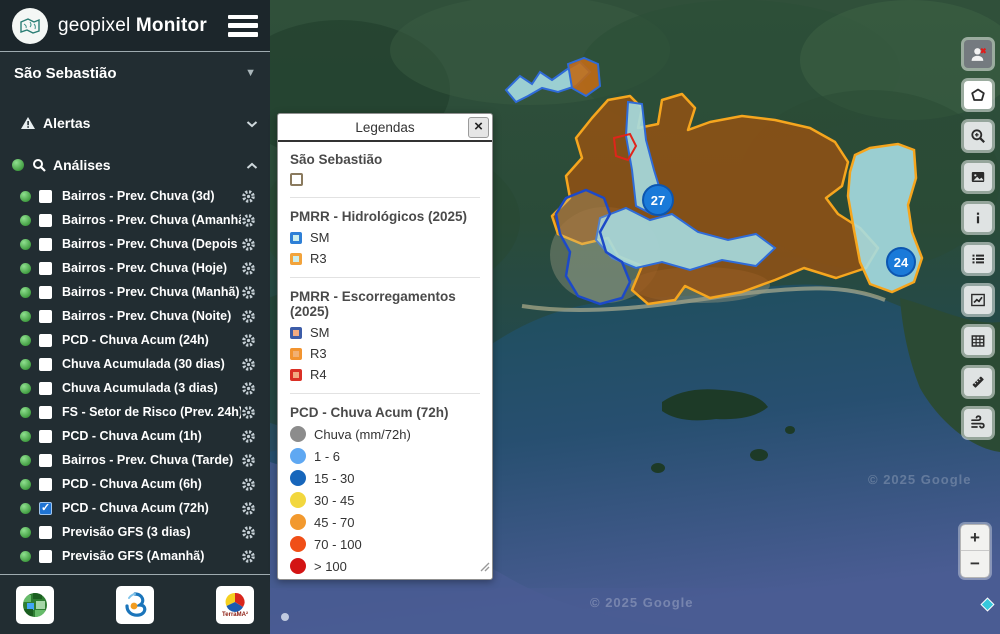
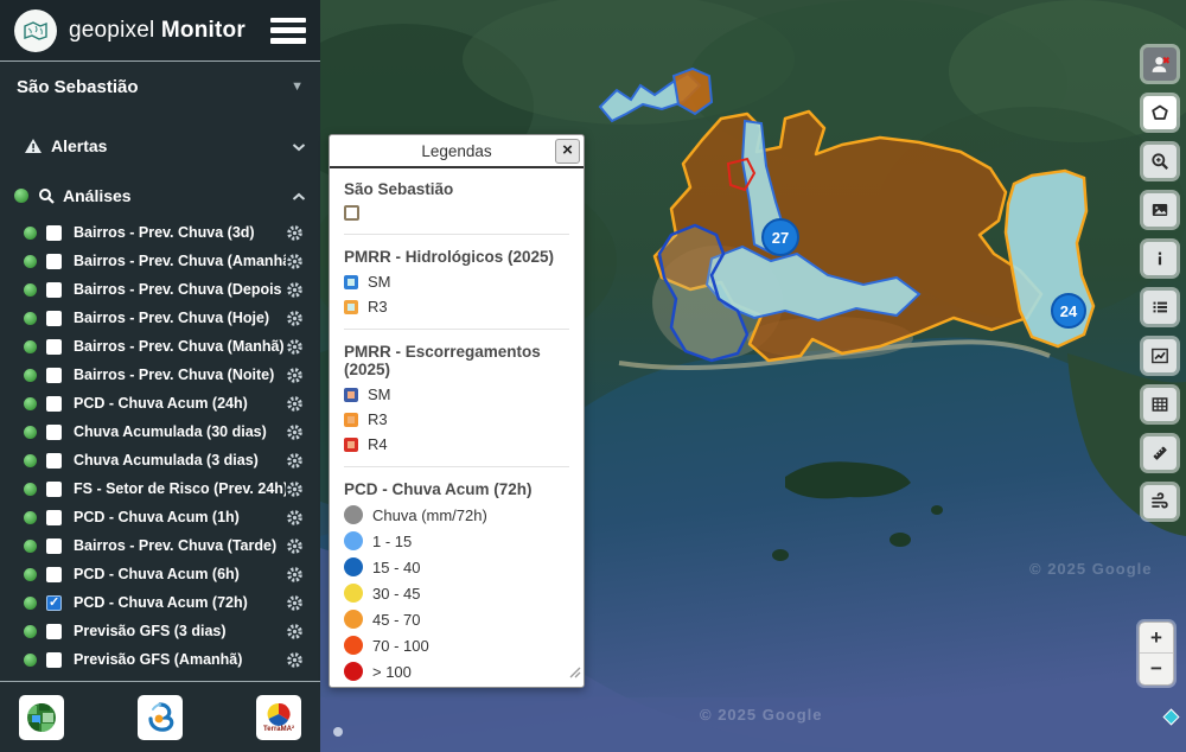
  geopixel Monitor
  São Sebastião
  ▼
  Alertas
  Análises
  Bairros - Prev. Chuva (3d)
  Bairros - Prev. Chuva (Amanh
  Bairros - Prev. Chuva (Depois
  Bairros - Prev. Chuva (Hoje)
  Bairros - Prev. Chuva (Manhã)
  Bairros - Prev. Chuva (Noite)
  PCD - Chuva Acum (24h)
  Chuva Acumulada (30 dias)
  Chuva Acumulada (3 dias)
  FS - Setor de Risco (Prev. 24h)
  PCD - Chuva Acum (1h)
  Bairros - Prev. Chuva (Tarde)
  PCD - Chuva Acum (6h)
  PCD - Chuva Acum (72h)
  Previsão GFS (3 dias)
  Previsão GFS (Amanhã)
  © 2025 Google
  © 2025 Google
  27
  24
  +
  −
  Legendas
  ×
  São Sebastião
  PMRR - Hidrológicos (2025)
  SM
  R3
  PMRR - Escorregamentos (2025)
  SM
  R3
  R4
  PCD - Chuva Acum (72h)
  Chuva (mm/72h)
- 1 - 6
+ 1 - 15
- 15 - 30
+ 15 - 40
  30 - 45
  45 - 70
  70 - 100
  > 100
